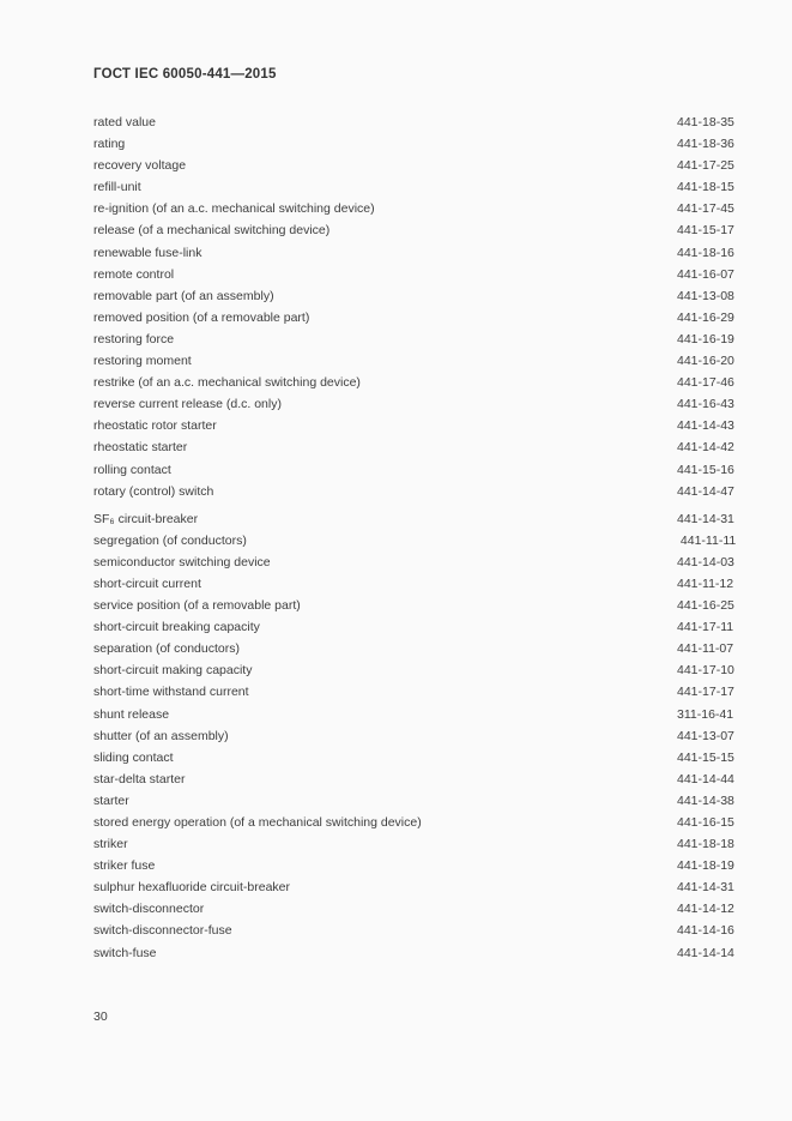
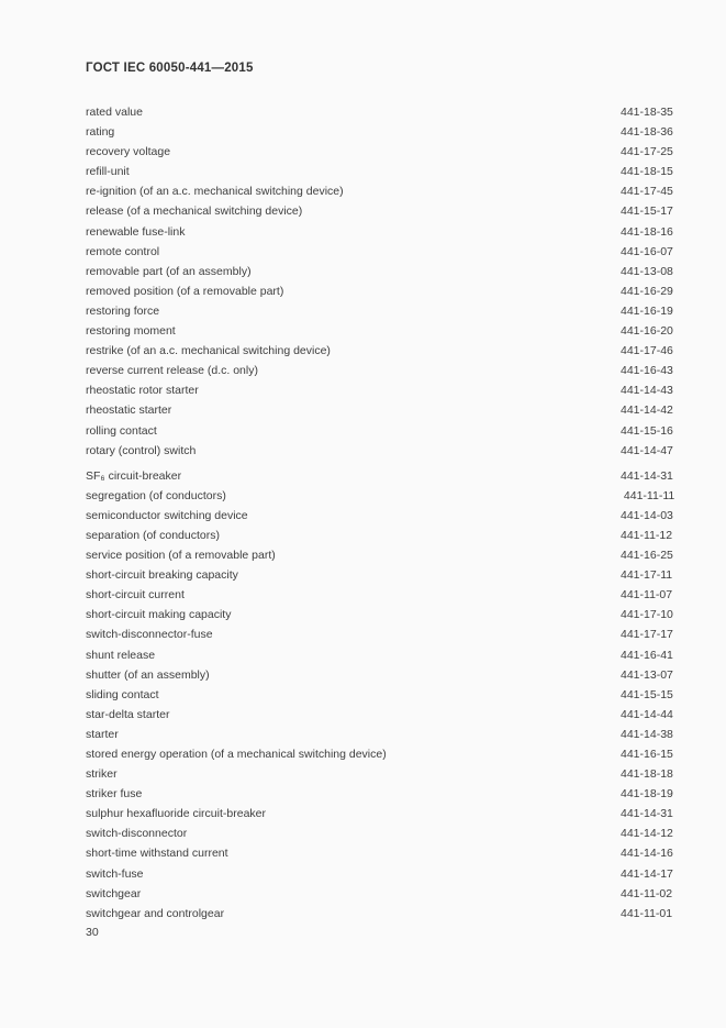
  ГОСТ IEC 60050-441—2015
  rated value
  441-18-35
  rating
  441-18-36
  recovery voltage
  441-17-25
  refill-unit
  441-18-15
  re-ignition (of an a.c. mechanical switching device)
  441-17-45
  release (of a mechanical switching device)
  441-15-17
  renewable fuse-link
  441-18-16
  remote control
  441-16-07
  removable part (of an assembly)
  441-13-08
  removed position (of a removable part)
  441-16-29
  restoring force
  441-16-19
  restoring moment
  441-16-20
  restrike (of an a.c. mechanical switching device)
  441-17-46
  reverse current release (d.c. only)
  441-16-43
  rheostatic rotor starter
  441-14-43
  rheostatic starter
  441-14-42
  rolling contact
  441-15-16
  rotary (control) switch
  441-14-47
  SF₆ circuit-breaker
  441-14-31
  segregation (of conductors)
  441-11-11
  semiconductor switching device
  441-14-03
- short-circuit current
+ separation (of conductors)
  441-11-12
  service position (of a removable part)
  441-16-25
  short-circuit breaking capacity
  441-17-11
- separation (of conductors)
+ short-circuit current
  441-11-07
  short-circuit making capacity
  441-17-10
- short-time withstand current
+ switch-disconnector-fuse
  441-17-17
  shunt release
- 311-16-41
+ 441-16-41
  shutter (of an assembly)
  441-13-07
  sliding contact
  441-15-15
  star-delta starter
  441-14-44
  starter
  441-14-38
  stored energy operation (of a mechanical switching device)
  441-16-15
  striker
  441-18-18
  striker fuse
  441-18-19
  sulphur hexafluoride circuit-breaker
  441-14-31
  switch-disconnector
  441-14-12
- switch-disconnector-fuse
+ short-time withstand current
  441-14-16
  switch-fuse
- 441-14-14
+ 441-14-17
+ switchgear
+ 441-11-02
+ switchgear and controlgear
+ 441-11-01
  30
